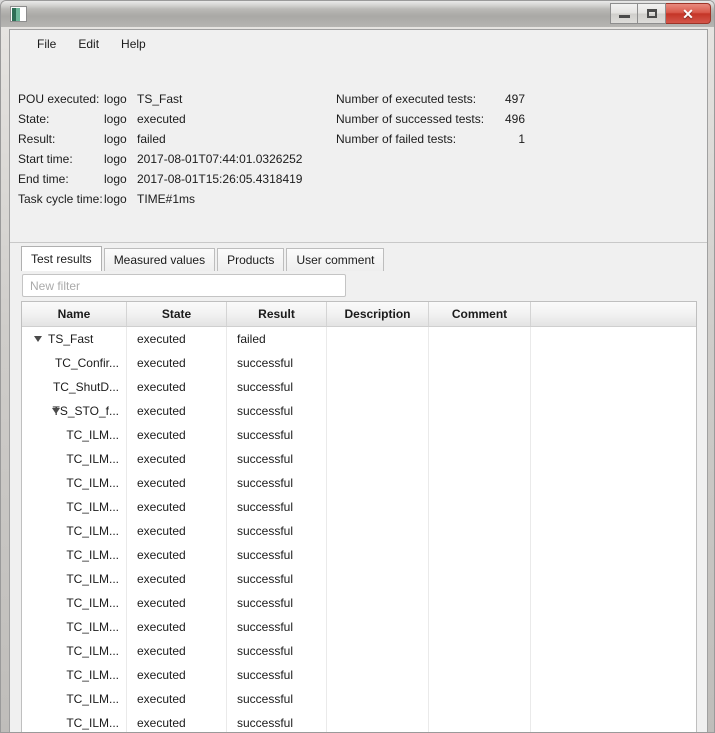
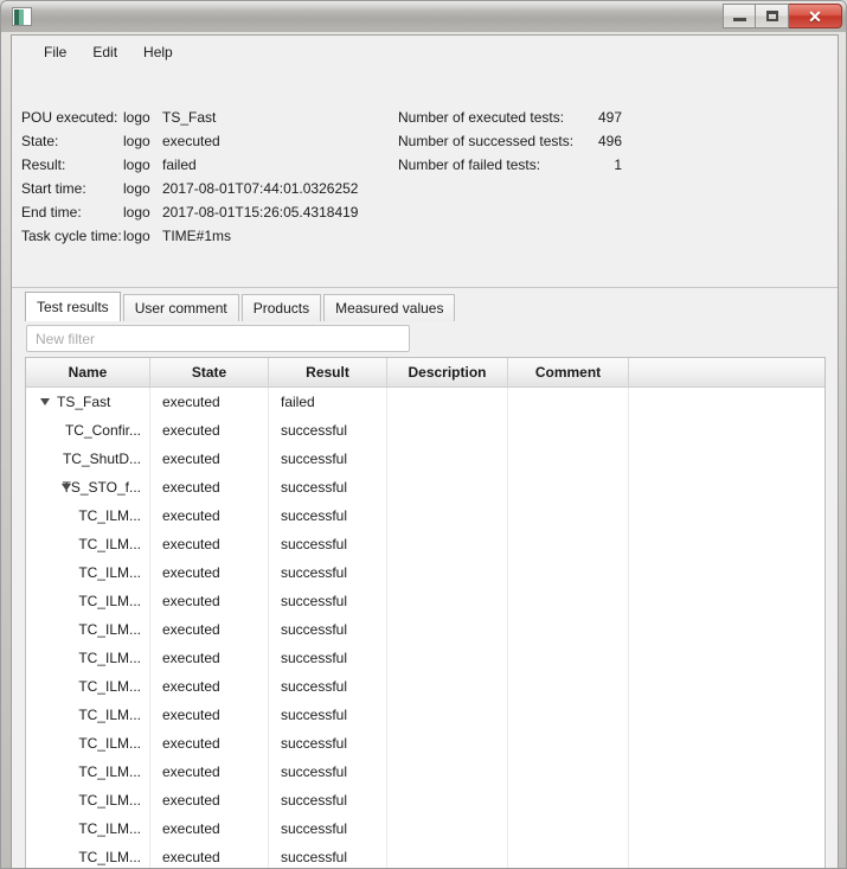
  ✕
  File
  Edit
  Help
  POU executed:
  logo
  TS_Fast
  State:
  logo
  executed
  Result:
  logo
  failed
  Start time:
  logo
  2017-08-01T07:44:01.0326252
  End time:
  logo
  2017-08-01T15:26:05.4318419
  Task cycle time:
  logo
  TIME#1ms
  Number of executed tests:
  497
  Number of successed tests:
  496
  Number of failed tests:
  1
  Test results
- Measured values
+ User comment
  Products
- User comment
+ Measured values
  New filter
  Name
  State
  Result
  Description
  Comment
  TS_Fast
  executed
  failed
  TC_Confir...
  executed
  successful
  TC_ShutD...
  executed
  successful
  TS_STO_f...
  executed
  successful
  TC_ILM...
  executed
  successful
  TC_ILM...
  executed
  successful
  TC_ILM...
  executed
  successful
  TC_ILM...
  executed
  successful
  TC_ILM...
  executed
  successful
  TC_ILM...
  executed
  successful
  TC_ILM...
  executed
  successful
  TC_ILM...
  executed
  successful
  TC_ILM...
  executed
  successful
  TC_ILM...
  executed
  successful
  TC_ILM...
  executed
  successful
  TC_ILM...
  executed
  successful
  TC_ILM...
  executed
  successful
